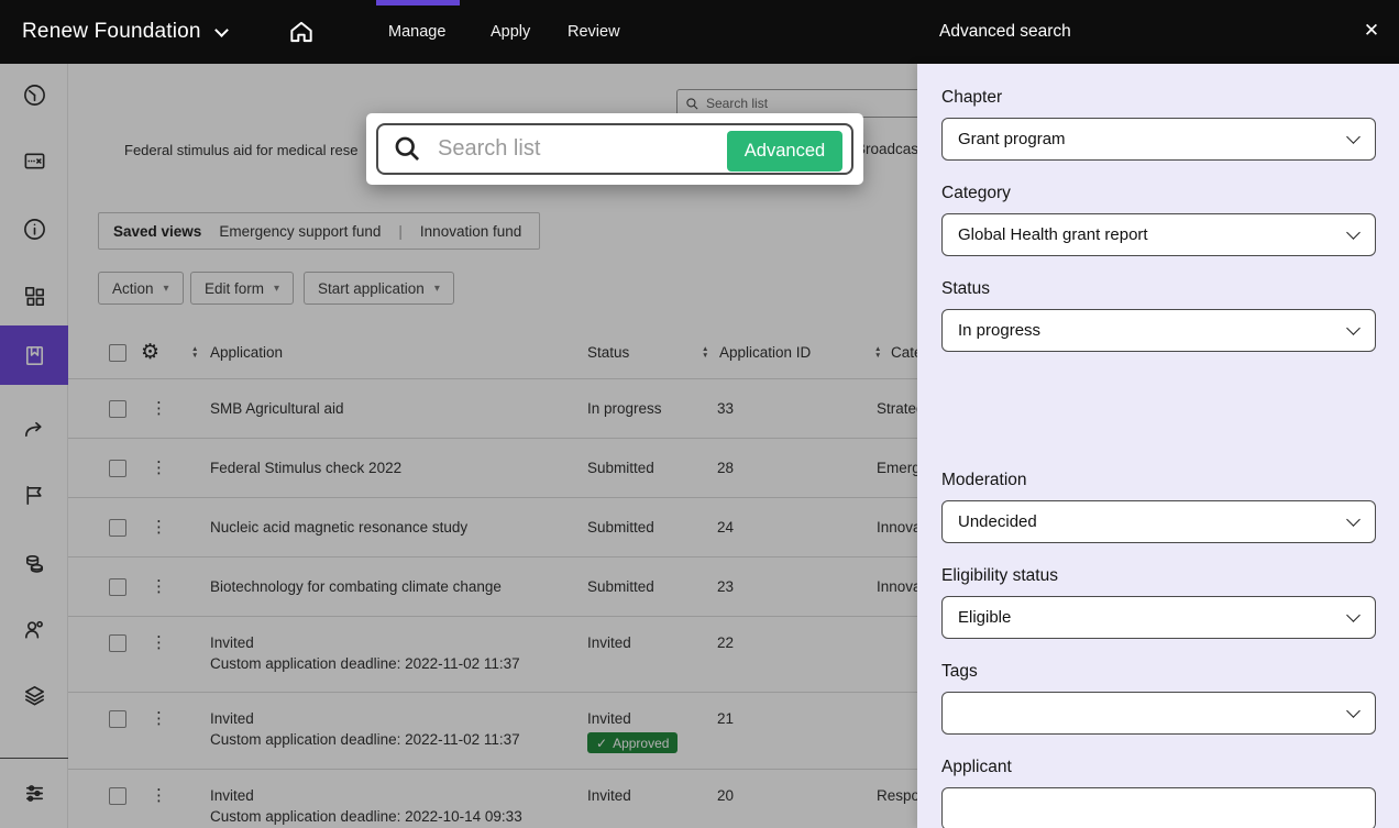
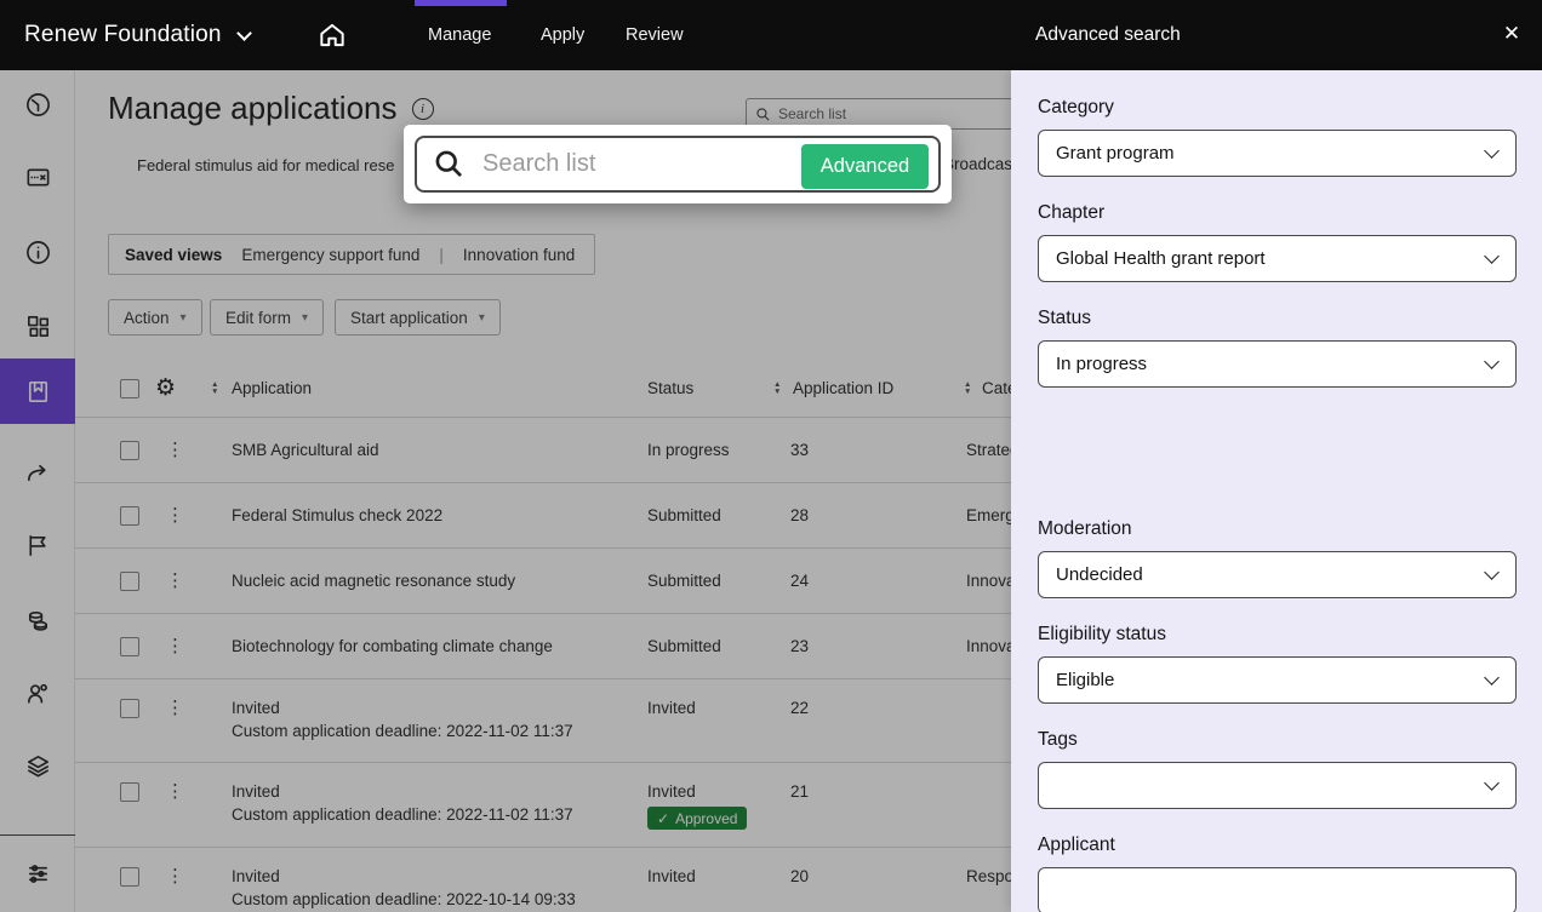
  Renew Foundation
  Manage
  Apply
  Review
  Advanced search
  ✕
+ Manage applications
+ i
  Federal stimulus aid for medical rese
  Search list
  roadcas
  Saved views
  Emergency support fund
  |
  Innovation fund
  Action
  ▾
  Edit form
  ▾
  Start application
  ▾
  ⚙
  Application
  Status
  Application ID
  Cat
  ⋮
  SMB Agricultural aid
  In progress
  33
  Strate
  ⋮
  Federal Stimulus check 2022
  Submitted
  28
  Emerg
  ⋮
  Nucleic acid magnetic resonance study
  Submitted
  24
  Innov
  ⋮
  Biotechnology for combating climate change
  Submitted
  23
  Innov
  ⋮
  Invited
  Custom application deadline: 2022-11-02 11:37
  Invited
  22
  ⋮
  Invited
  Custom application deadline: 2022-11-02 11:37
  Invited
  ✓
  Approved
  21
  ⋮
  Invited
  Custom application deadline: 2022-10-14 09:33
  Invited
  20
  Respo
  Search list
  Advanced
- Chapter
+ Category
  Grant program
- Category
+ Chapter
  Global Health grant report
  Status
  In progress
  Moderation
  Undecided
  Eligibility status
  Eligible
  Tags
  Applicant
